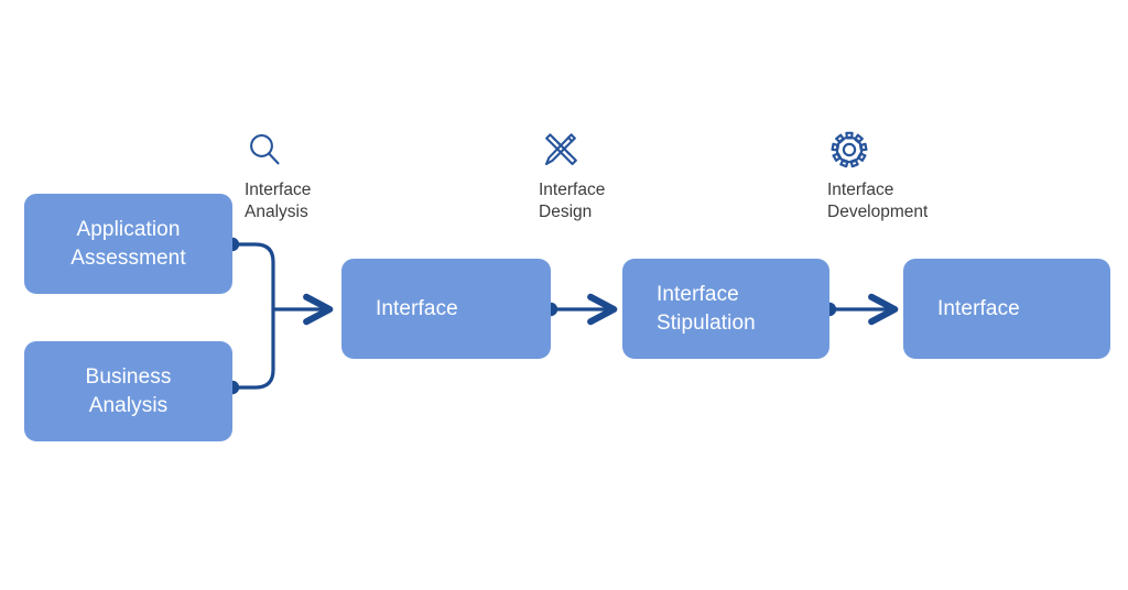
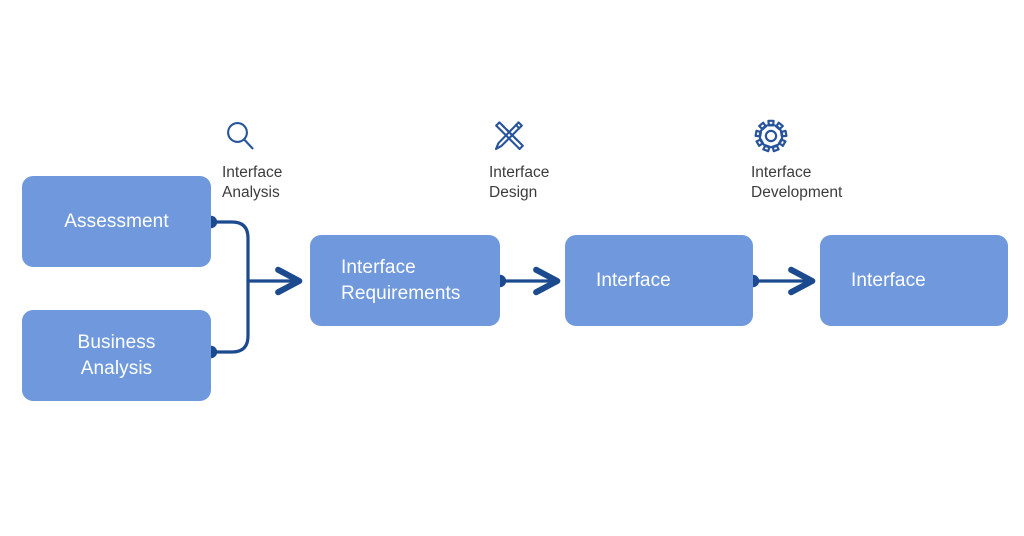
- Application
  Assessment
  Business
  Analysis
  Interface
+ Requirements
  Interface
- Stipulation
  Interface
  Interface
  Analysis
  Interface
  Design
  Interface
  Development
